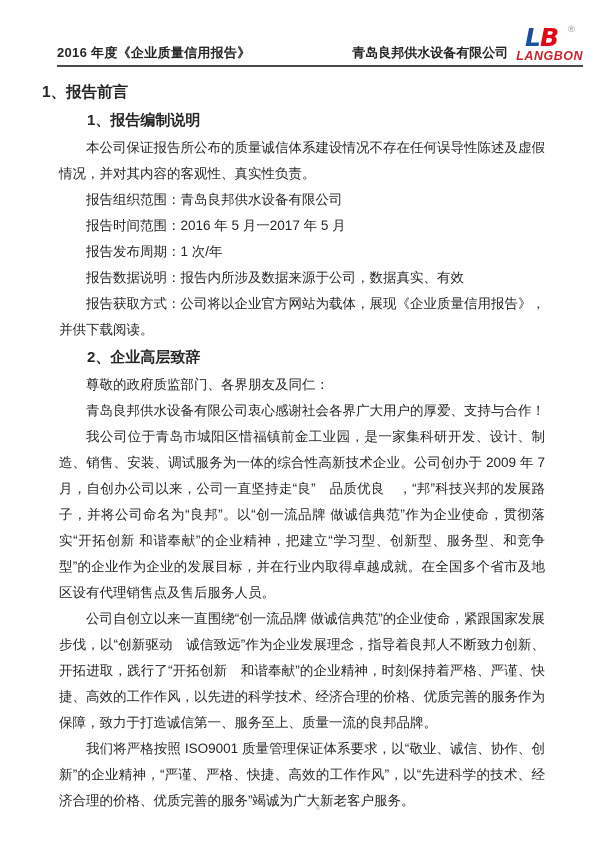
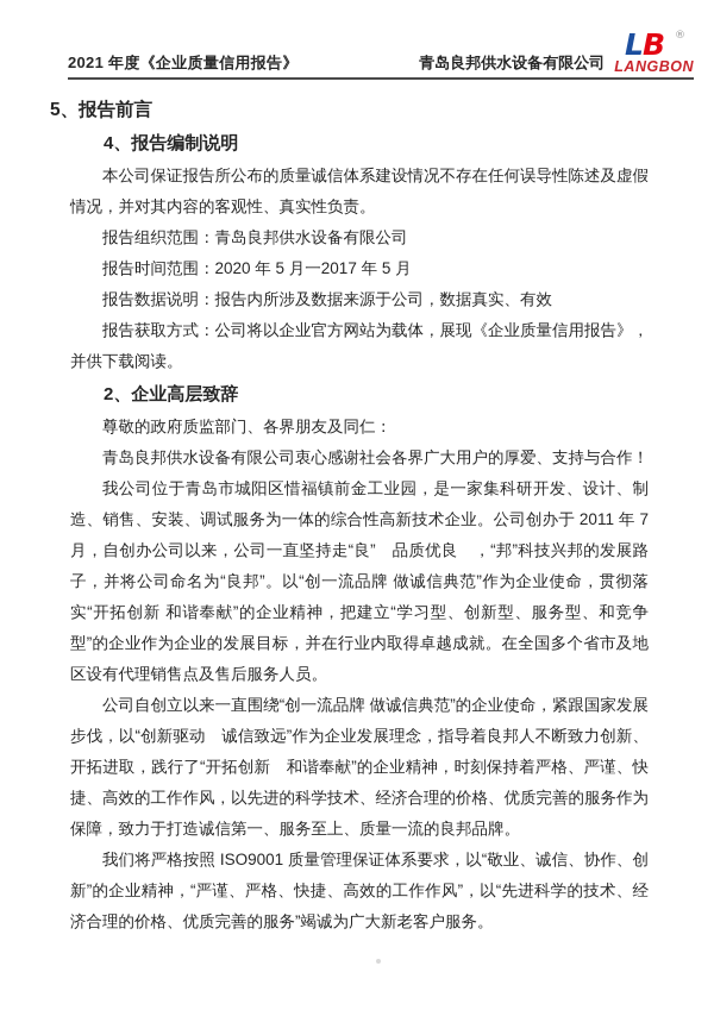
- 2016 年度《企业质量信用报告》
+ 2021 年度《企业质量信用报告》
  青岛良邦供水设备有限公司
  L
  B
  ®
  LANGBON
- 1、报告前言
+ 5、报告前言
- 1、报告编制说明
+ 4、报告编制说明
  本公司保证报告所公布的质量诚信体系建设情况不存在任何误导性陈述及虚假情况，并对其内容的客观性、真实性负责。
  报告组织范围：青岛良邦供水设备有限公司
- 报告时间范围：2016 年 5 月一2017 年 5 月
+ 报告时间范围：2020 年 5 月一2017 年 5 月
- 报告发布周期：1 次/年
  报告数据说明：报告内所涉及数据来源于公司，数据真实、有效
  报告获取方式：公司将以企业官方网站为载体，展现《企业质量信用报告》，并供下载阅读。
  2、企业高层致辞
  尊敬的政府质监部门、各界朋友及同仁：
  青岛良邦供水设备有限公司衷心感谢社会各界广大用户的厚爱、支持与合作！
- 我公司位于青岛市城阳区惜福镇前金工业园，是一家集科研开发、设计、制造、销售、安装、调试服务为一体的综合性高新技术企业。公司创办于 2009 年 7 月，自创办公司以来，公司一直坚持走“良” 品质优良 ，“邦”科技兴邦的发展路子，并将公司命名为“良邦”。以“创一流品牌 做诚信典范”作为企业使命，贯彻落实“开拓创新 和谐奉献”的企业精神，把建立“学习型、创新型、服务型、和竞争型”的企业作为企业的发展目标，并在行业内取得卓越成就。在全国多个省市及地区设有代理销售点及售后服务人员。
+ 我公司位于青岛市城阳区惜福镇前金工业园，是一家集科研开发、设计、制造、销售、安装、调试服务为一体的综合性高新技术企业。公司创办于 2011 年 7 月，自创办公司以来，公司一直坚持走“良” 品质优良 ，“邦”科技兴邦的发展路子，并将公司命名为“良邦”。以“创一流品牌 做诚信典范”作为企业使命，贯彻落实“开拓创新 和谐奉献”的企业精神，把建立“学习型、创新型、服务型、和竞争型”的企业作为企业的发展目标，并在行业内取得卓越成就。在全国多个省市及地区设有代理销售点及售后服务人员。
  公司自创立以来一直围绕“创一流品牌 做诚信典范”的企业使命，紧跟国家发展步伐，以“创新驱动 诚信致远”作为企业发展理念，指导着良邦人不断致力创新、开拓进取，践行了“开拓创新 和谐奉献”的企业精神，时刻保持着严格、严谨、快捷、高效的工作作风，以先进的科学技术、经济合理的价格、优质完善的服务作为保障，致力于打造诚信第一、服务至上、质量一流的良邦品牌。
  我们将严格按照 ISO9001 质量管理保证体系要求，以“敬业、诚信、协作、创新”的企业精神，“严谨、严格、快捷、高效的工作作风”，以“先进科学的技术、经济合理的价格、优质完善的服务”竭诚为广大新老客户服务。
